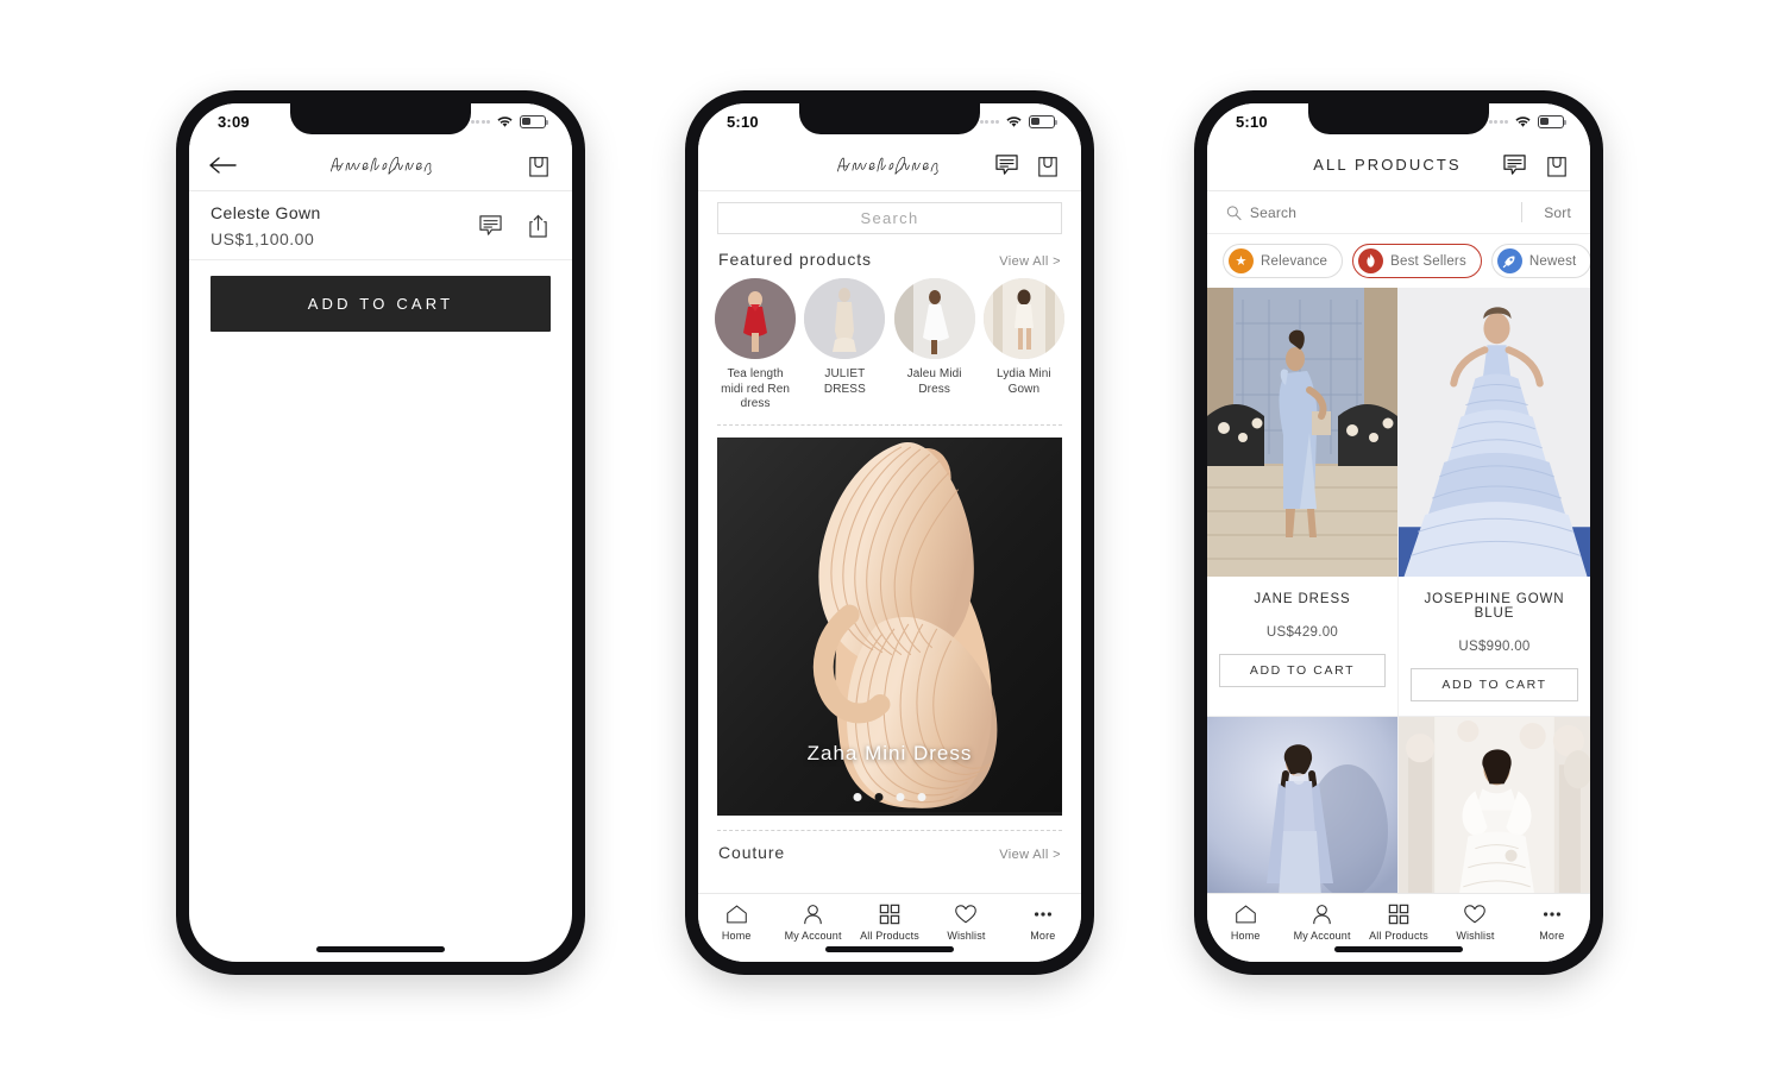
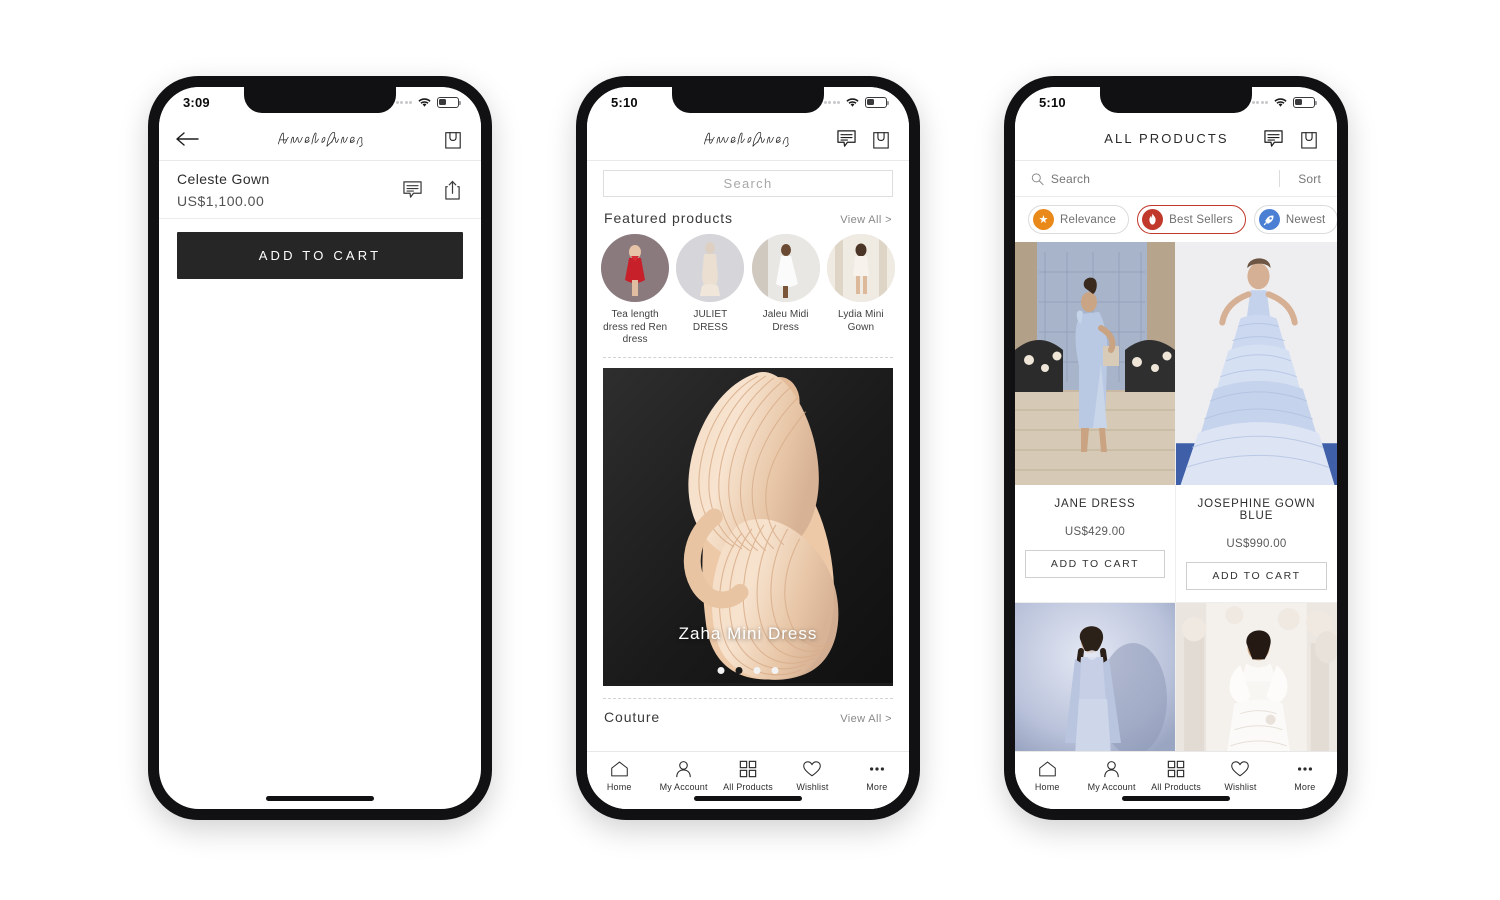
  3:09
  Celeste Gown
  US$1,100.00
  ADD TO CART
  5:10
  Search
  Featured products
  View All >
- Tea length midi red Ren dress
+ Tea length dress red Ren dress
  JULIET DRESS
  Jaleu Midi Dress
  Lydia Mini Gown
  Zaha Mini Dress
  Couture
  View All >
  Home
  My Account
  All Products
  Wishlist
  More
  5:10
  ALL PRODUCTS
  Search
  Sort
  ★
  Relevance
  Best Sellers
  Newest
  JANE DRESS
  US$429.00
  ADD TO CART
  JOSEPHINE GOWN BLUE
  US$990.00
  ADD TO CART
  Home
  My Account
  All Products
  Wishlist
  More
